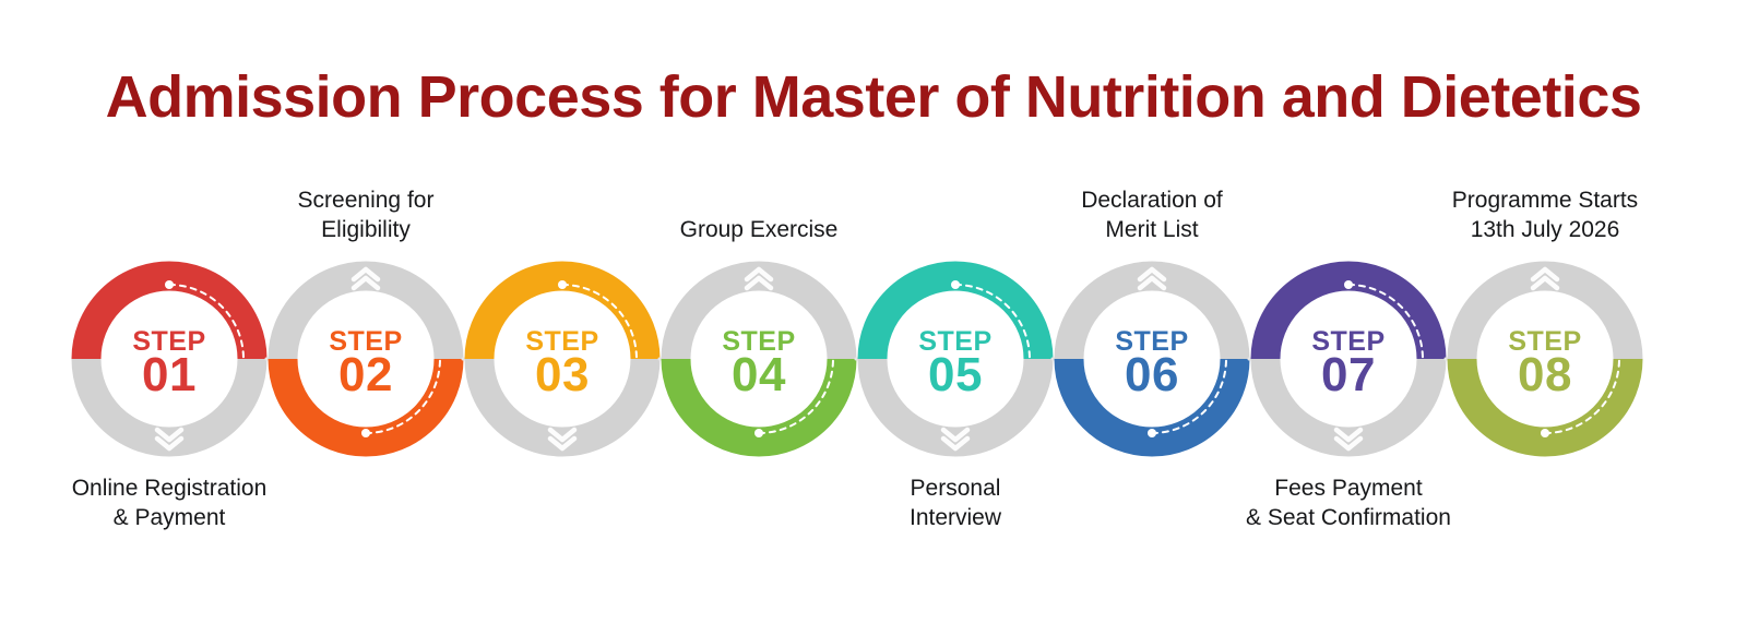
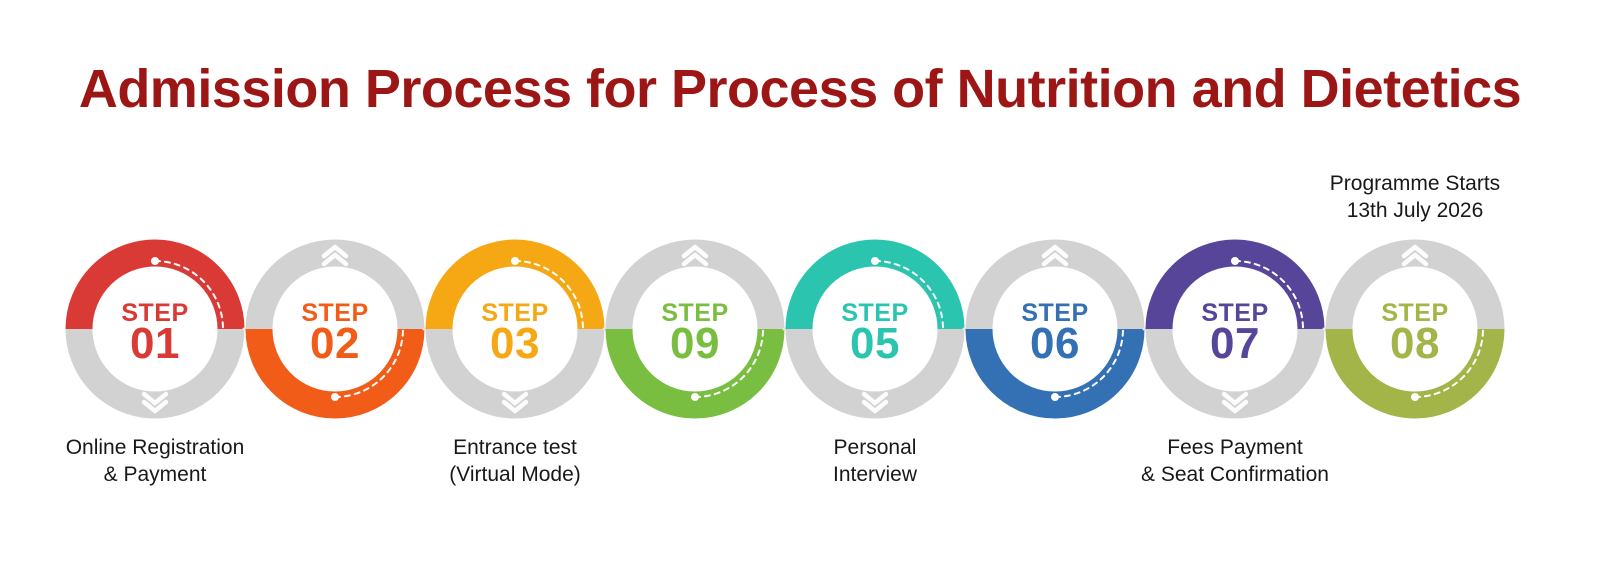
- Admission Process for Master of Nutrition and Dietetics
+ Admission Process for Process of Nutrition and Dietetics
  STEP
  01
  Online Registration
  & Payment
  STEP
  02
- Screening for
- Eligibility
  STEP
  03
+ Entrance test
+ (Virtual Mode)
  STEP
- 04
+ 09
- Group Exercise
  STEP
  05
  Personal
  Interview
  STEP
  06
- Declaration of
- Merit List
  STEP
  07
  Fees Payment
  & Seat Confirmation
  STEP
  08
  Programme Starts
  13th July 2026
